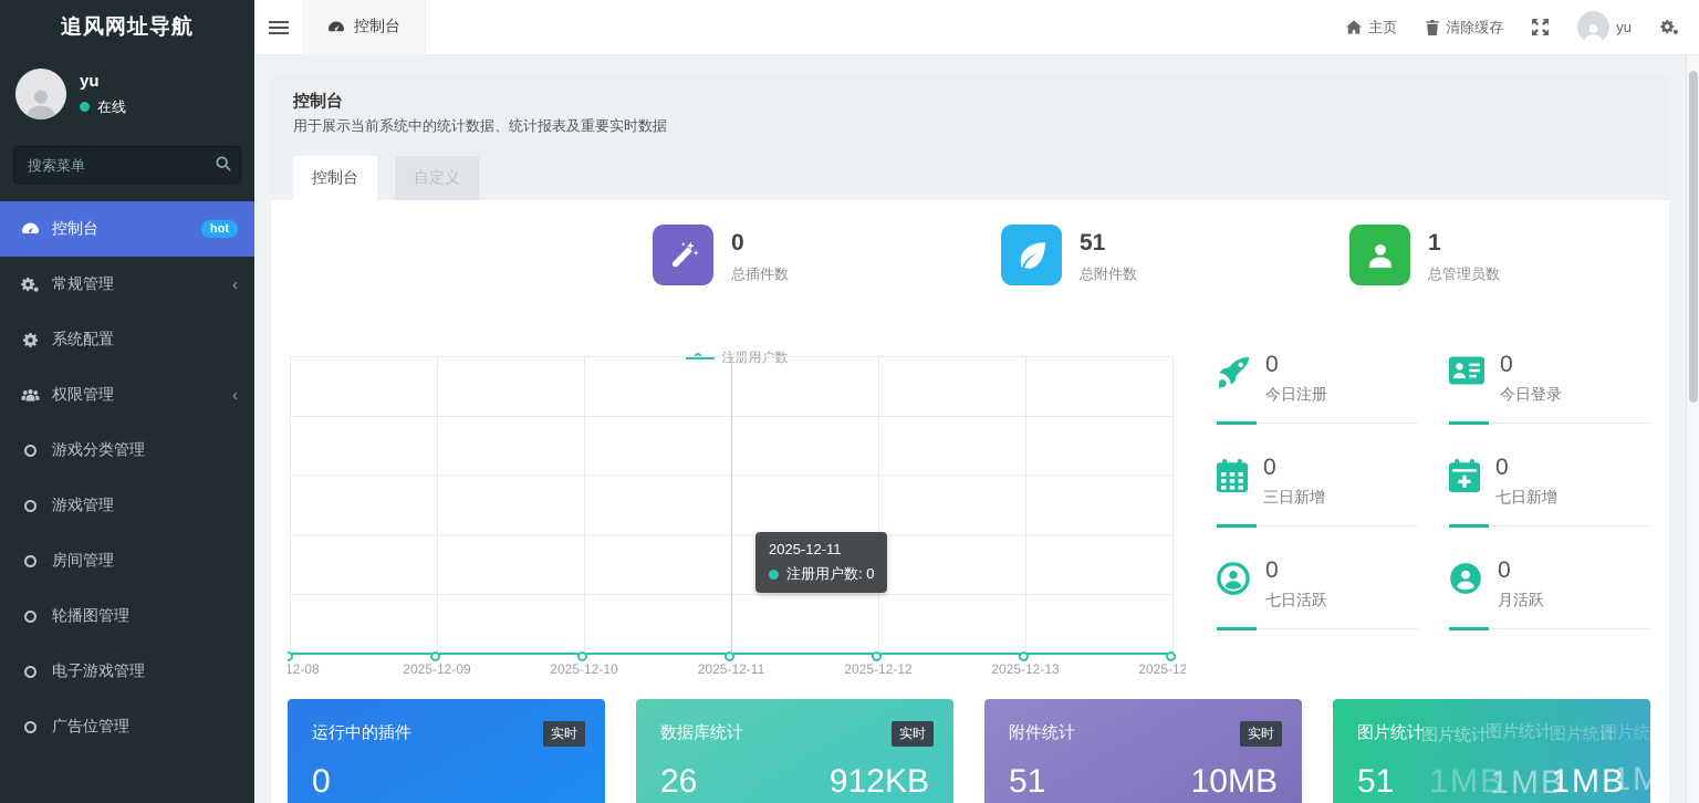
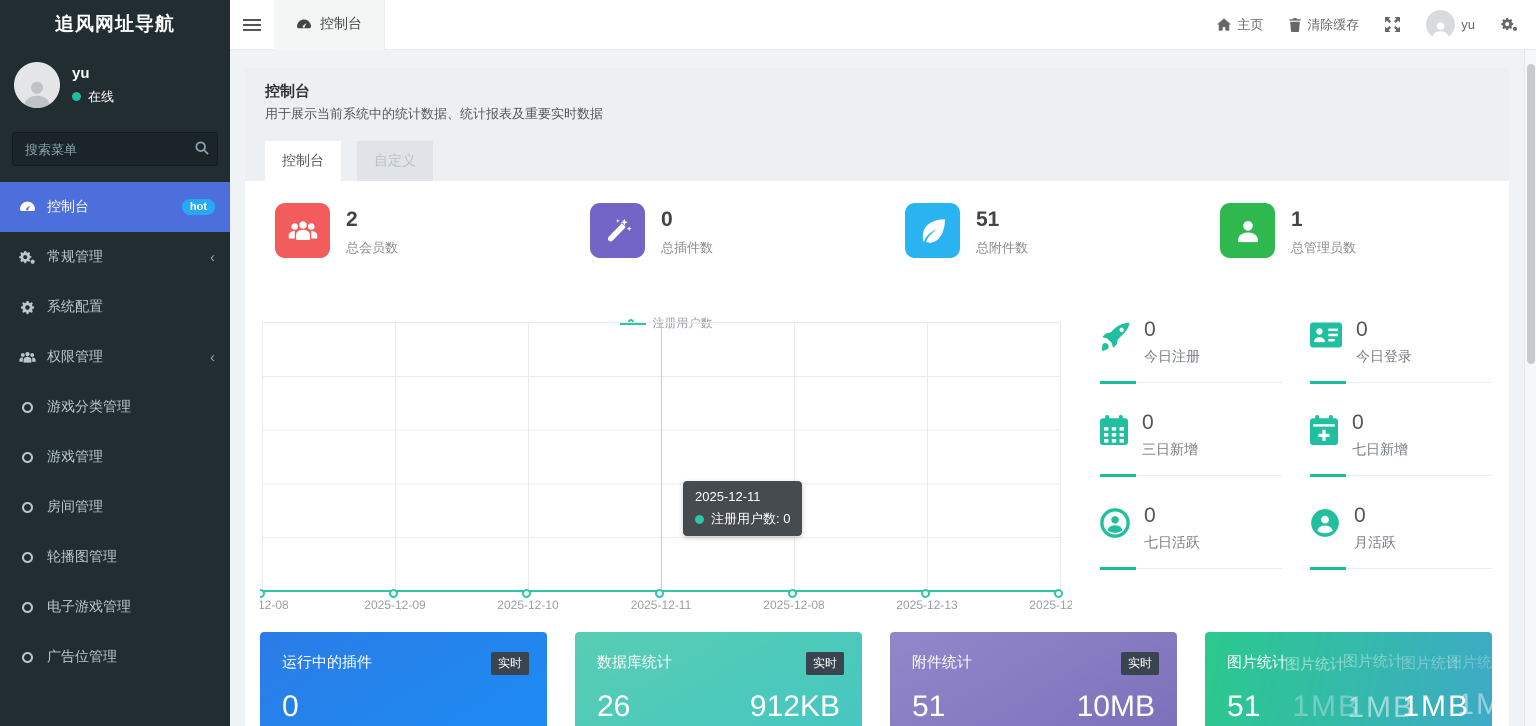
  追风网址导航
  yu
  在线
  搜索菜单
  控制台
  hot
  常规管理
  ‹
  系统配置
  权限管理
  ‹
  游戏分类管理
  游戏管理
  房间管理
  轮播图管理
  电子游戏管理
  广告位管理
  控制台
  主页
  清除缓存
  yu
  控制台
  用于展示当前系统中的统计数据、统计报表及重要实时数据
  控制台
  自定义
+ 2
+ 总会员数
  0
  总插件数
  51
  总附件数
  1
  总管理员数
  12-08
  2025-12-09
  2025-12-10
  2025-12-11
- 2025-12-12
+ 2025-12-08
  2025-12-13
  2025-12
  2025-12-11
  注册用户数: 0
  0
  今日注册
  0
  今日登录
  0
  三日新增
  0
  七日新增
  0
  七日活跃
  0
  月活跃
  运行中的插件
  实时
  0
  数据库统计
  实时
  26
  912KB
  附件统计
  实时
  51
  10MB
  图片统计
  51
  1MB
